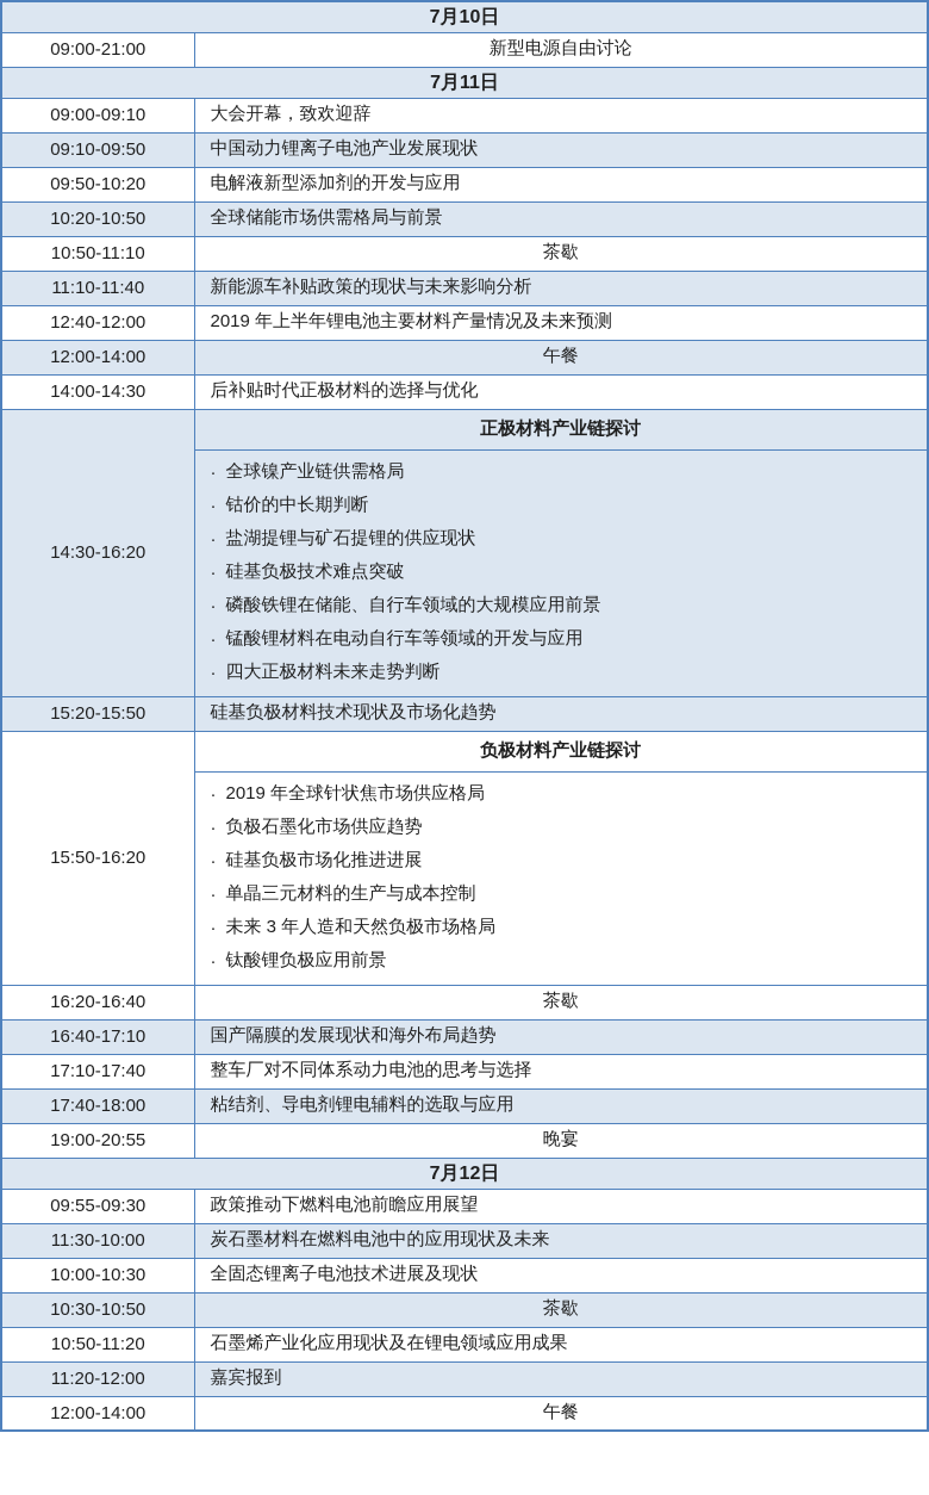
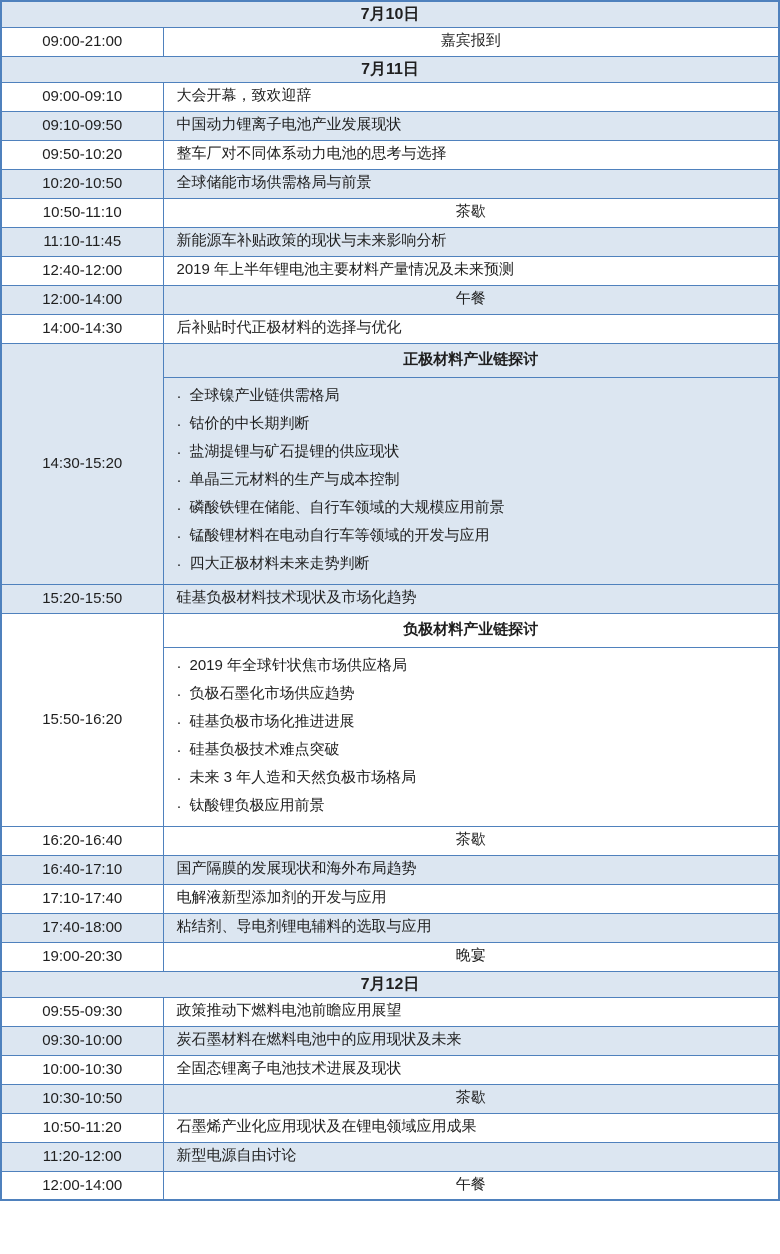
  7月10日
- 09:00-21:00	新型电源自由讨论
+ 09:00-21:00	嘉宾报到
  7月11日
  09:00-09:10	大会开幕，致欢迎辞
  09:10-09:50	中国动力锂离子电池产业发展现状
- 09:50-10:20	电解液新型添加剂的开发与应用
+ 09:50-10:20	整车厂对不同体系动力电池的思考与选择
  10:20-10:50	全球储能市场供需格局与前景
  10:50-11:10	茶歇
- 11:10-11:40	新能源车补贴政策的现状与未来影响分析
+ 11:10-11:45	新能源车补贴政策的现状与未来影响分析
  12:40-12:00	2019 年上半年锂电池主要材料产量情况及未来预测
  12:00-14:00	午餐
  14:00-14:30	后补贴时代正极材料的选择与优化
- 14:30-16:20	正极材料产业链探讨
+ 14:30-15:20	正极材料产业链探讨
- · 全球镍产业链供需格局· 钴价的中长期判断· 盐湖提锂与矿石提锂的供应现状· 硅基负极技术难点突破· 磷酸铁锂在储能、自行车领域的大规模应用前景· 锰酸锂材料在电动自行车等领域的开发与应用· 四大正极材料未来走势判断
+ · 全球镍产业链供需格局· 钴价的中长期判断· 盐湖提锂与矿石提锂的供应现状· 单晶三元材料的生产与成本控制· 磷酸铁锂在储能、自行车领域的大规模应用前景· 锰酸锂材料在电动自行车等领域的开发与应用· 四大正极材料未来走势判断
  15:20-15:50	硅基负极材料技术现状及市场化趋势
  15:50-16:20	负极材料产业链探讨
- · 2019 年全球针状焦市场供应格局· 负极石墨化市场供应趋势· 硅基负极市场化推进进展· 单晶三元材料的生产与成本控制· 未来 3 年人造和天然负极市场格局· 钛酸锂负极应用前景
+ · 2019 年全球针状焦市场供应格局· 负极石墨化市场供应趋势· 硅基负极市场化推进进展· 硅基负极技术难点突破· 未来 3 年人造和天然负极市场格局· 钛酸锂负极应用前景
  16:20-16:40	茶歇
  16:40-17:10	国产隔膜的发展现状和海外布局趋势
- 17:10-17:40	整车厂对不同体系动力电池的思考与选择
+ 17:10-17:40	电解液新型添加剂的开发与应用
  17:40-18:00	粘结剂、导电剂锂电辅料的选取与应用
- 19:00-20:55	晚宴
+ 19:00-20:30	晚宴
  7月12日
  09:55-09:30	政策推动下燃料电池前瞻应用展望
- 11:30-10:00	炭石墨材料在燃料电池中的应用现状及未来
+ 09:30-10:00	炭石墨材料在燃料电池中的应用现状及未来
  10:00-10:30	全固态锂离子电池技术进展及现状
  10:30-10:50	茶歇
  10:50-11:20	石墨烯产业化应用现状及在锂电领域应用成果
- 11:20-12:00	嘉宾报到
+ 11:20-12:00	新型电源自由讨论
  12:00-14:00	午餐
